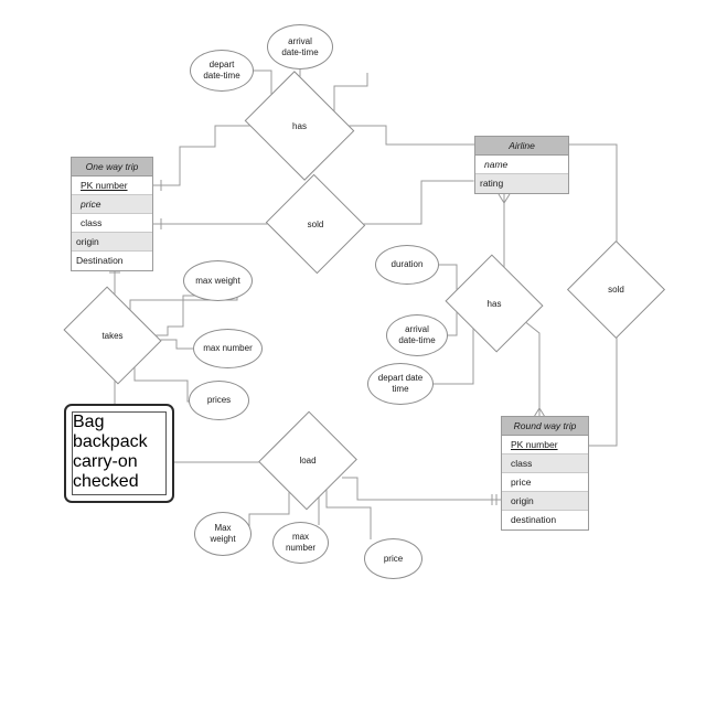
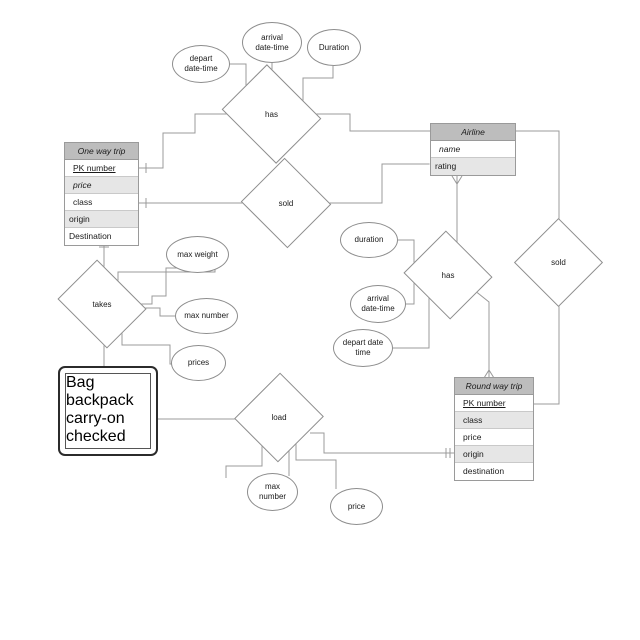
  One way trip
  PK number
  price
  class
  origin
  Destination
  Airline
  name
  rating
  Bag
  backpack
  carry-on
  checked
  Round way trip
  PK number
  class
  price
  origin
  destination
  has
  sold
  takes
  load
  has
  sold
  depart
  date-time
  arrival
  date-time
+ Duration
  max weight
  max number
  prices
  duration
  arrival
  date-time
  depart date
  time
- Max
- weight
  max
  number
  price
